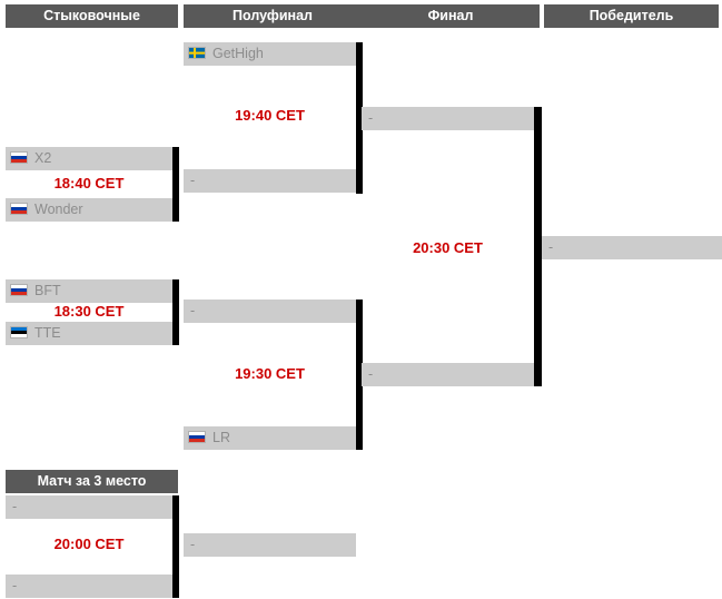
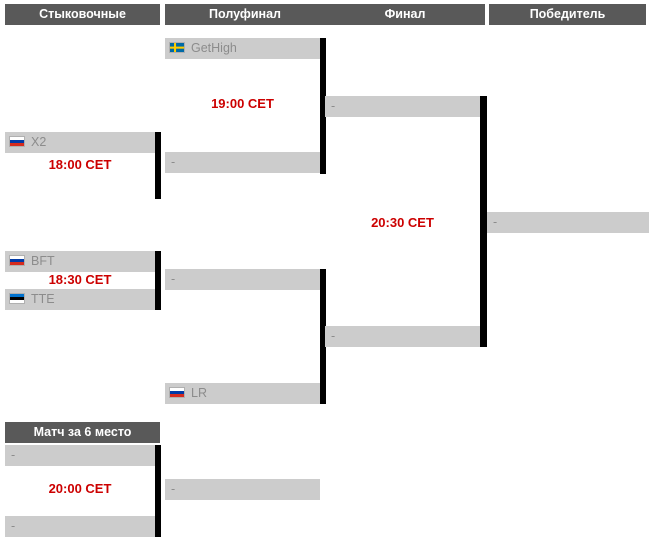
  Стыковочные
  Полуфинал
  Финал
  Победитель
  GetHigh
- 19:40 CET
+ 19:00 CET
  -
  -
- 19:30 CET
  LR
  X2
- 18:40 CET
+ 18:00 CET
- Wonder
  BFT
  18:30 CET
  TTE
  -
  20:30 CET
  -
  -
- Матч за 3 место
+ Матч за 6 место
  -
  20:00 CET
  -
  -
